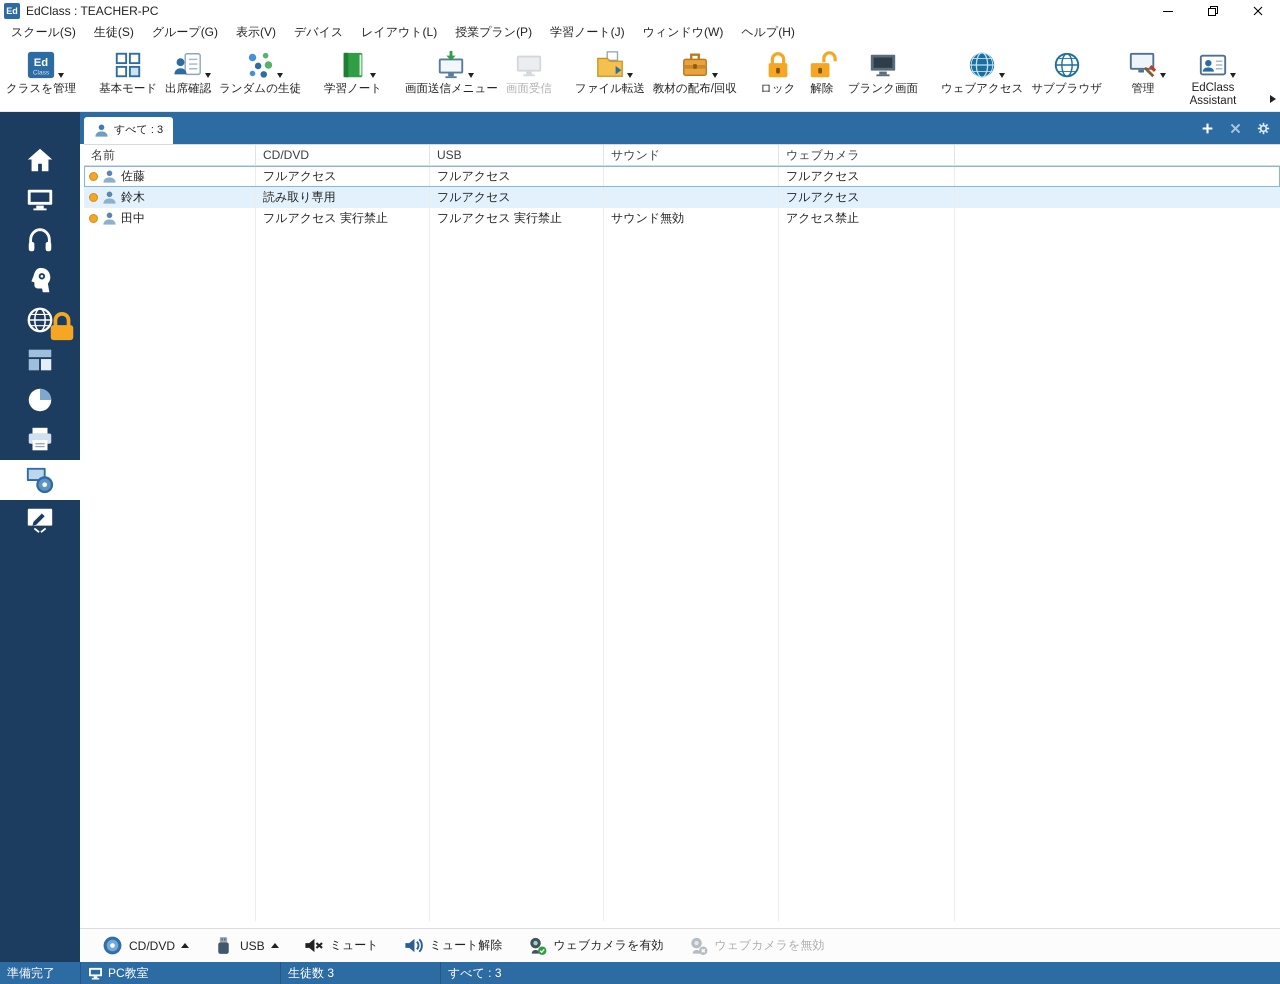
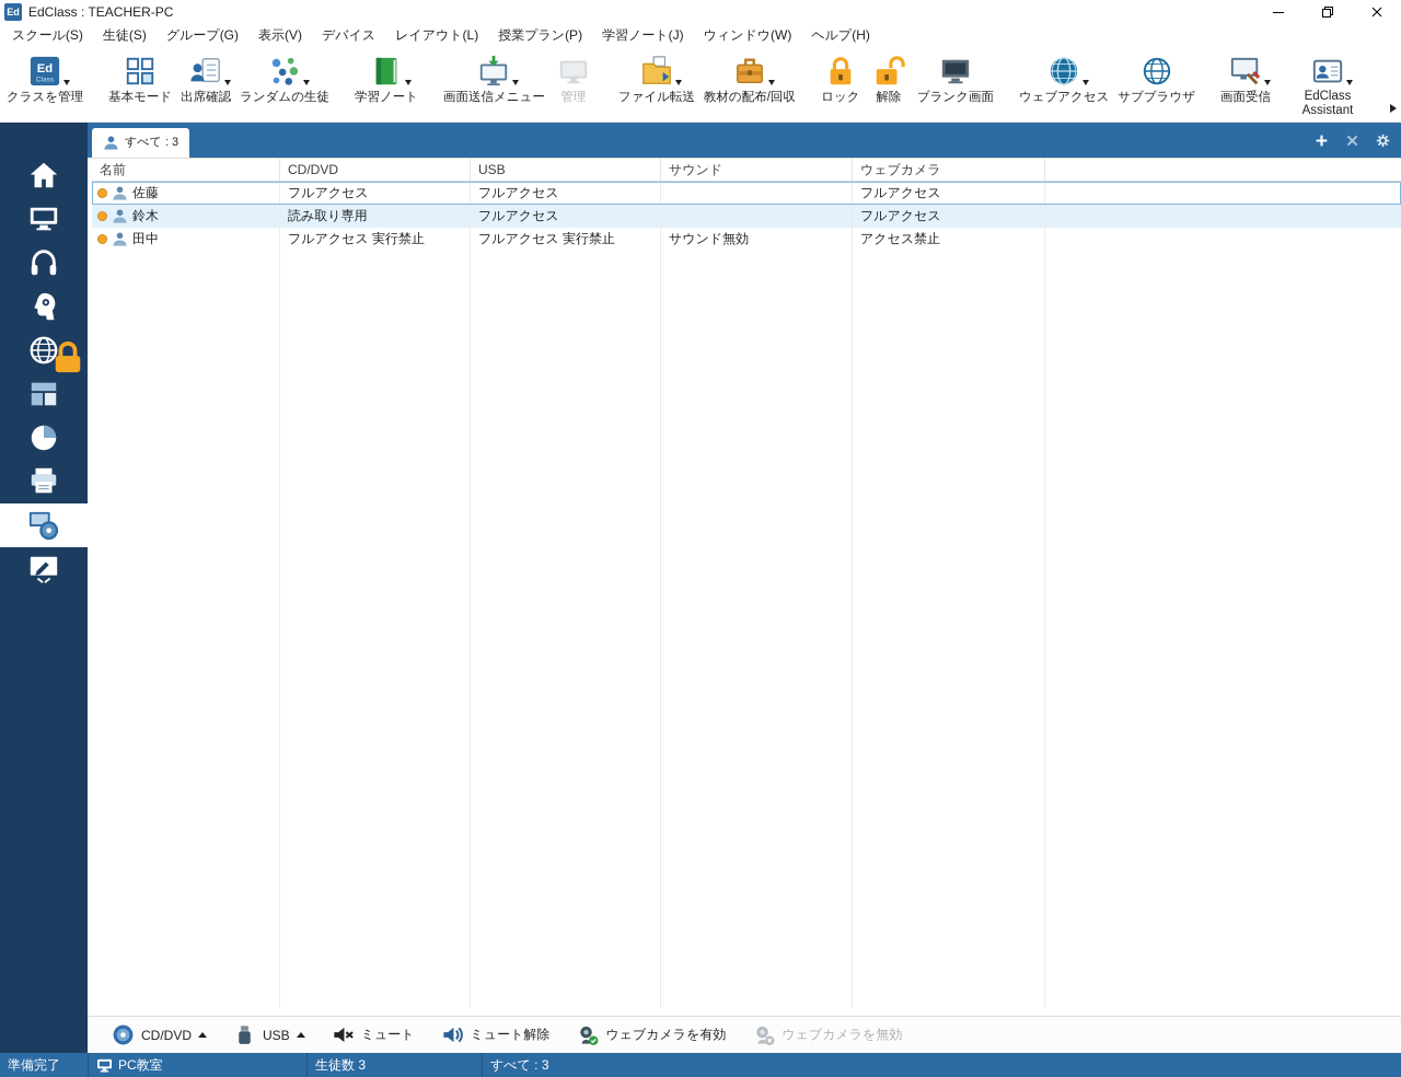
  Ed
  EdClass : TEACHER-PC
  スクール(S)
  生徒(S)
  グループ(G)
  表示(V)
  デバイス
  レイアウト(L)
  授業プラン(P)
  学習ノート(J)
  ウィンドウ(W)
  ヘルプ(H)
  Ed
  クラスを管理
  基本モード
  出席確認
  ランダムの生徒
  学習ノート
  画面送信メニュー
- 画面受信
+ 管理
  ファイル転送
  教材の配布/回収
  ロック
  解除
  ブランク画面
  ウェブアクセス
  サブブラウザ
- 管理
+ 画面受信
  EdClass Assistant
  すべて : 3
  名前
  CD/DVD
  USB
  サウンド
  ウェブカメラ
  佐藤
  フルアクセス
  フルアクセス
  フルアクセス
  鈴木
  読み取り専用
  フルアクセス
  フルアクセス
  田中
  フルアクセス 実行禁止
  フルアクセス 実行禁止
  サウンド無効
  アクセス禁止
  CD/DVD
  USB
  ミュート
  ミュート解除
  ウェブカメラを有効
  ウェブカメラを無効
  準備完了
  PC教室
  生徒数 3
  すべて : 3
